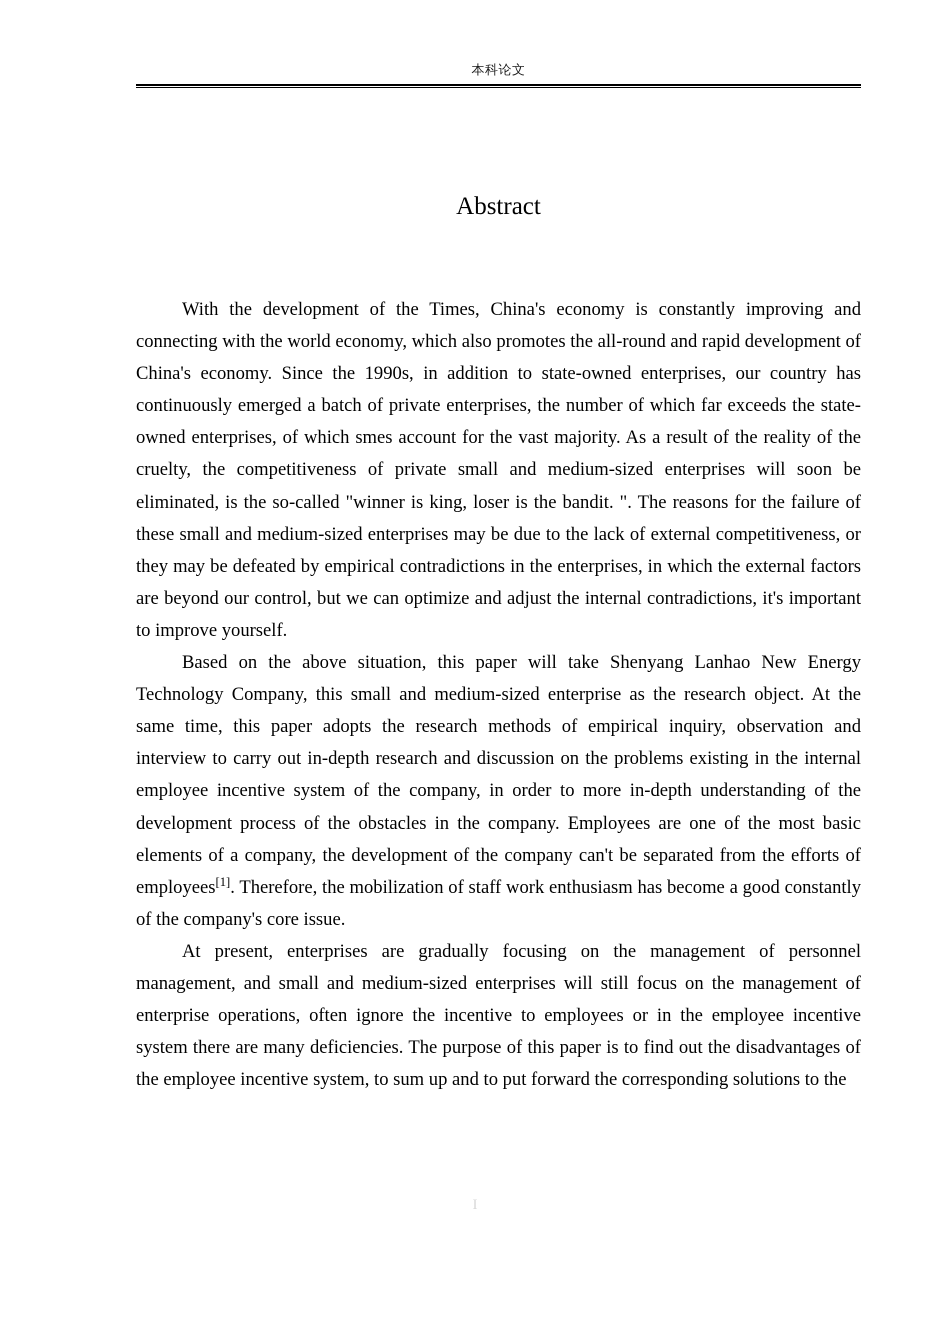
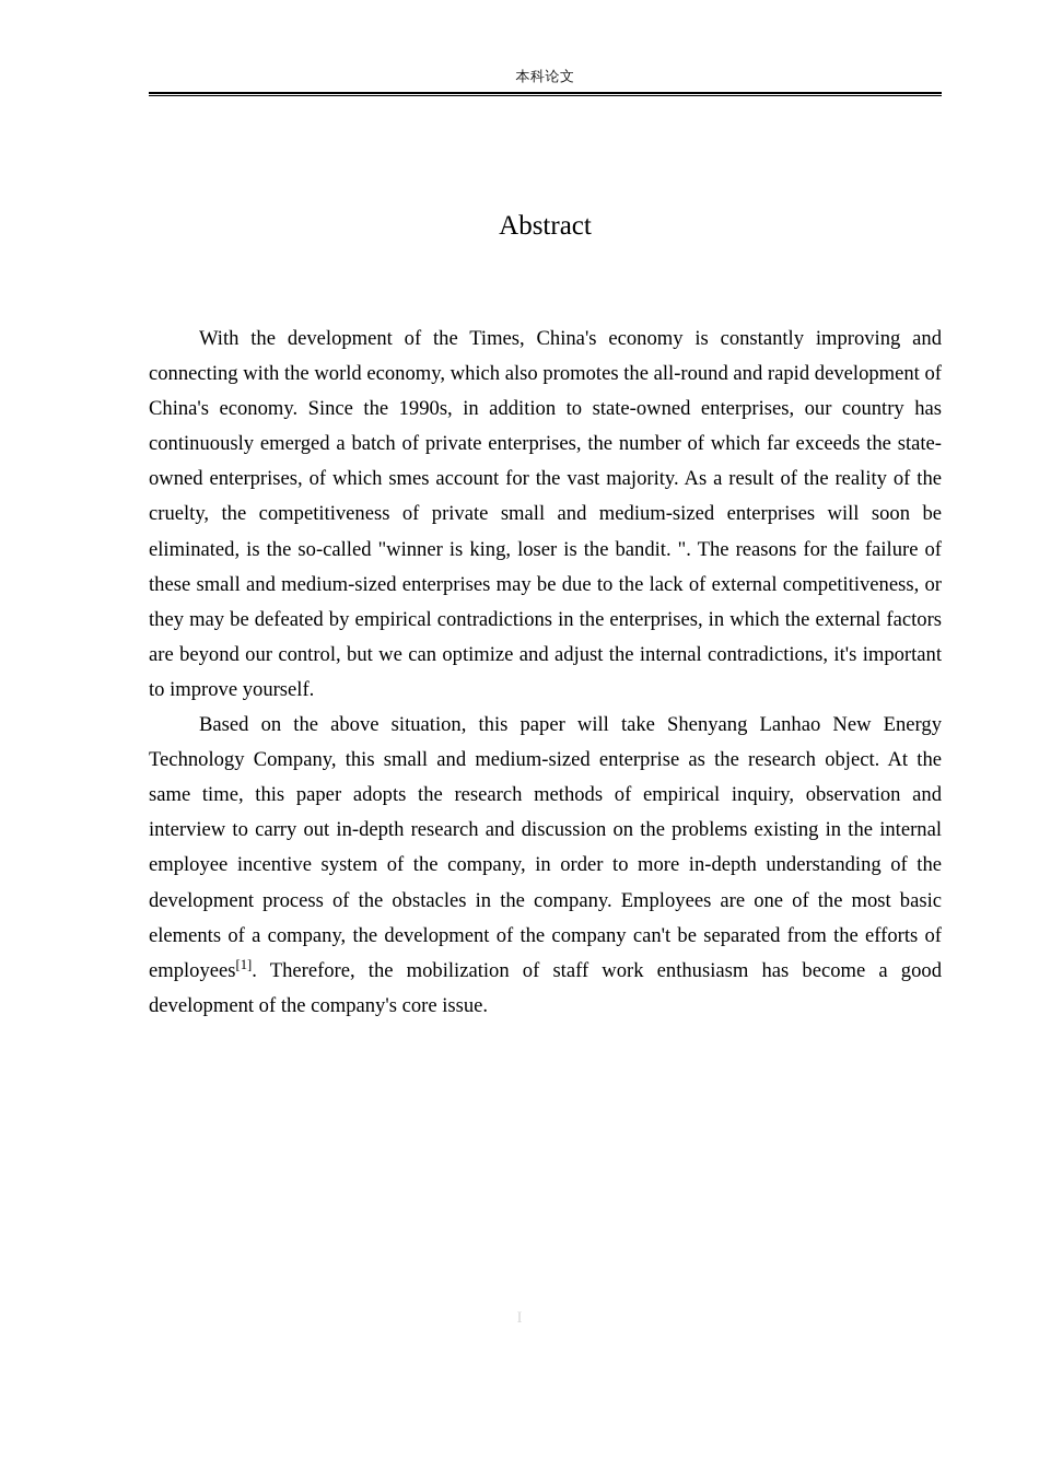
  本科论文
  Abstract
  With the development of the Times, China's economy is constantly improving and connecting with the world economy, which also promotes the all-round and rapid development of China's economy. Since the 1990s, in addition to state-owned enterprises, our country has continuously emerged a batch of private enterprises, the number of which far exceeds the state-owned enterprises, of which smes account for the vast majority. As a result of the reality of the cruelty, the competitiveness of private small and medium-sized enterprises will soon be eliminated, is the so-called "winner is king, loser is the bandit. ". The reasons for the failure of these small and medium-sized enterprises may be due to the lack of external competitiveness, or they may be defeated by empirical contradictions in the enterprises, in which the external factors are beyond our control, but we can optimize and adjust the internal contradictions, it's important to improve yourself.
- Based on the above situation, this paper will take Shenyang Lanhao New Energy Technology Company, this small and medium-sized enterprise as the research object. At the same time, this paper adopts the research methods of empirical inquiry, observation and interview to carry out in-depth research and discussion on the problems existing in the internal employee incentive system of the company, in order to more in-depth understanding of the development process of the obstacles in the company. Employees are one of the most basic elements of a company, the development of the company can't be separated from the efforts of employees[1]. Therefore, the mobilization of staff work enthusiasm has become a good constantly of the company's core issue.
+ Based on the above situation, this paper will take Shenyang Lanhao New Energy Technology Company, this small and medium-sized enterprise as the research object. At the same time, this paper adopts the research methods of empirical inquiry, observation and interview to carry out in-depth research and discussion on the problems existing in the internal employee incentive system of the company, in order to more in-depth understanding of the development process of the obstacles in the company. Employees are one of the most basic elements of a company, the development of the company can't be separated from the efforts of employees[1]. Therefore, the mobilization of staff work enthusiasm has become a good development of the company's core issue.
- At present, enterprises are gradually focusing on the management of personnel management, and small and medium-sized enterprises will still focus on the management of enterprise operations, often ignore the incentive to employees or in the employee incentive system there are many deficiencies. The purpose of this paper is to find out the disadvantages of the employee incentive system, to sum up and to put forward the corresponding solutions to the
  I
